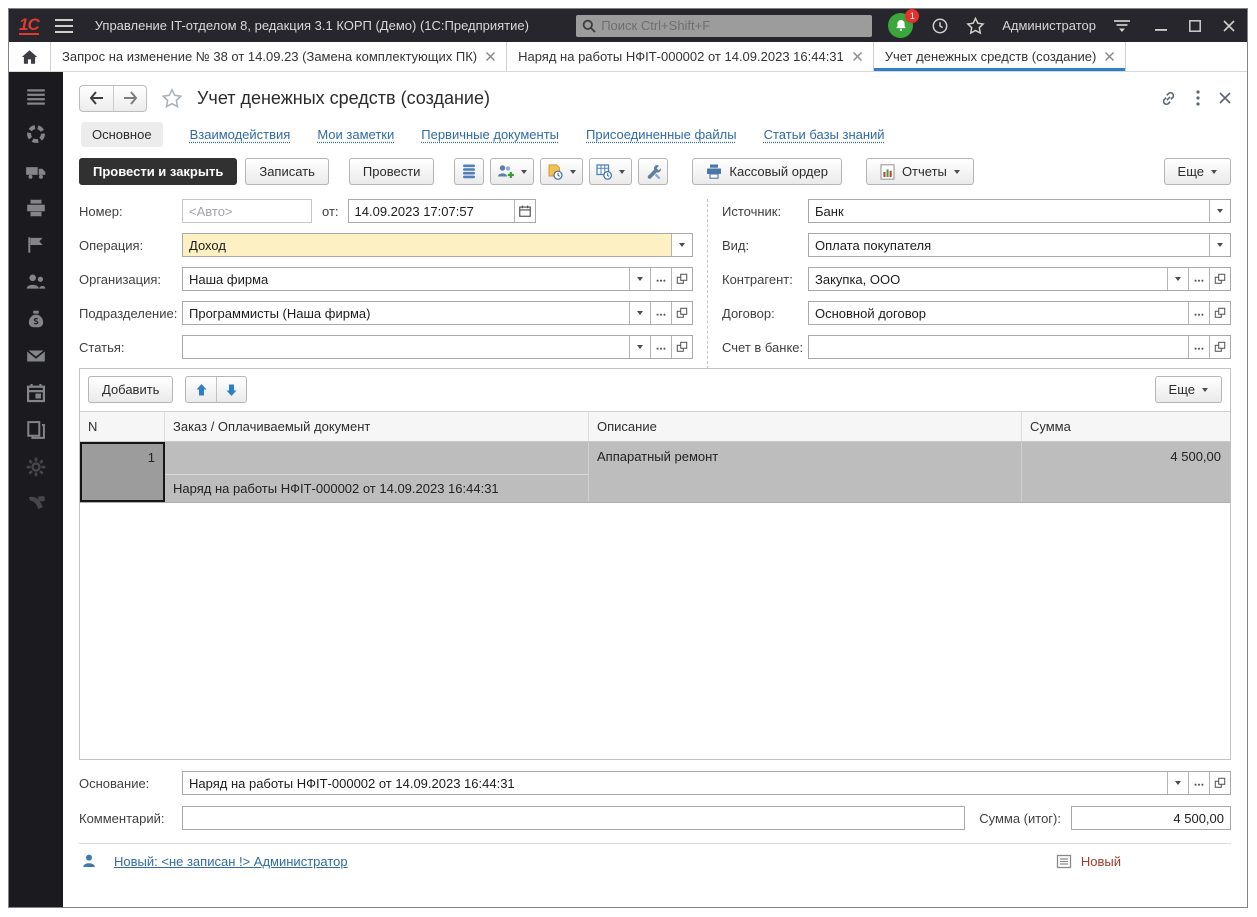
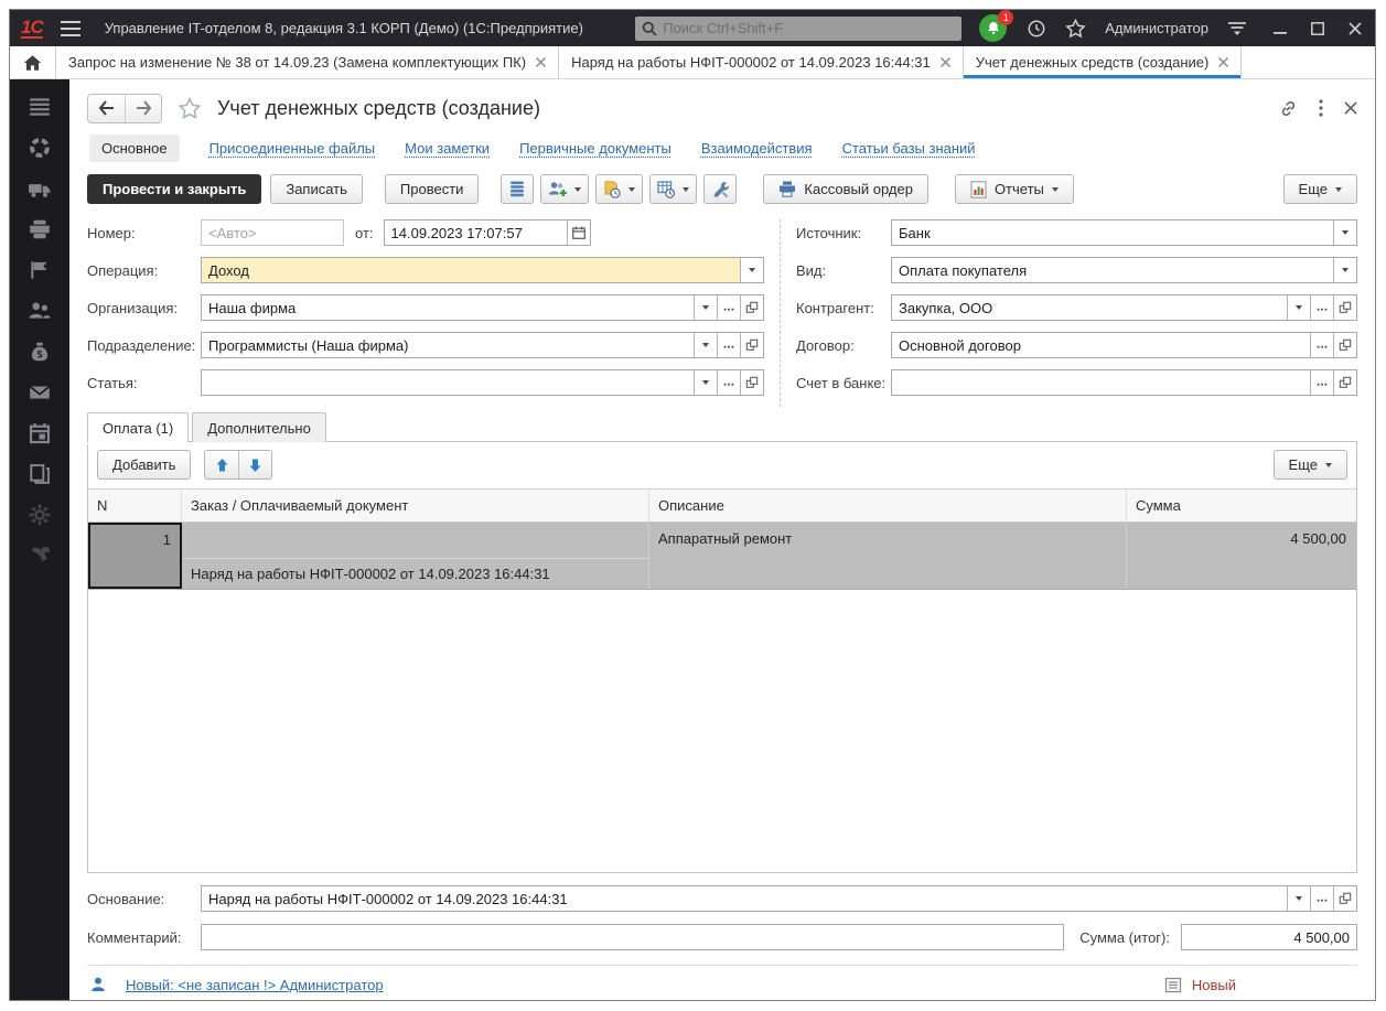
  1С
  Управление IT-отделом 8, редакция 3.1 КОРП (Демо) (1С:Предприятие)
  Поиск Ctrl+Shift+F
  1
  Администратор
  Запрос на изменение № 38 от 14.09.23 (Замена комплектующих ПК)
  Наряд на работы НФІТ-000002 от 14.09.2023 16:44:31
  Учет денежных средств (создание)
  Учет денежных средств (создание)
  Основное
- Взаимодействия
+ Присоединенные файлы
  Мои заметки
  Первичные документы
- Присоединенные файлы
+ Взаимодействия
  Статьи базы знаний
  Провести и закрыть
  Записать
  Провести
  Кассовый ордер
  Отчеты
  Еще
  Номер:
  <Авто>
  от:
  14.09.2023 17:07:57
  Операция:
  Доход
  Организация:
  Наша фирма
  Подразделение:
  Программисты (Наша фирма)
  Статья:
  Источник:
  Банк
  Вид:
  Оплата покупателя
  Контрагент:
  Закупка, ООО
  Договор:
  Основной договор
  Счет в банке:
+ Оплата (1)
+ Дополнительно
  Добавить
  Еще
  N
  Заказ / Оплачиваемый документ
  Описание
  Сумма
  1
  Наряд на работы НФІТ-000002 от 14.09.2023 16:44:31
  Аппаратный ремонт
  4 500,00
  Основание:
  Наряд на работы НФІТ-000002 от 14.09.2023 16:44:31
  Комментарий:
  Сумма (итог):
  4 500,00
  Новый: <не записан !> Администратор
  Новый
